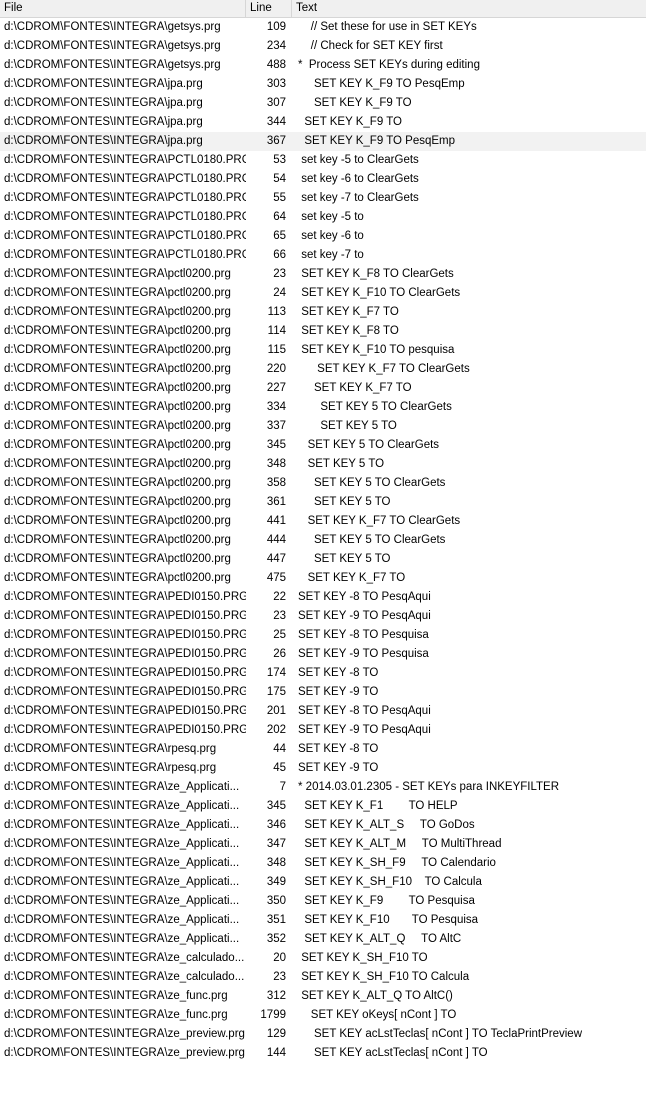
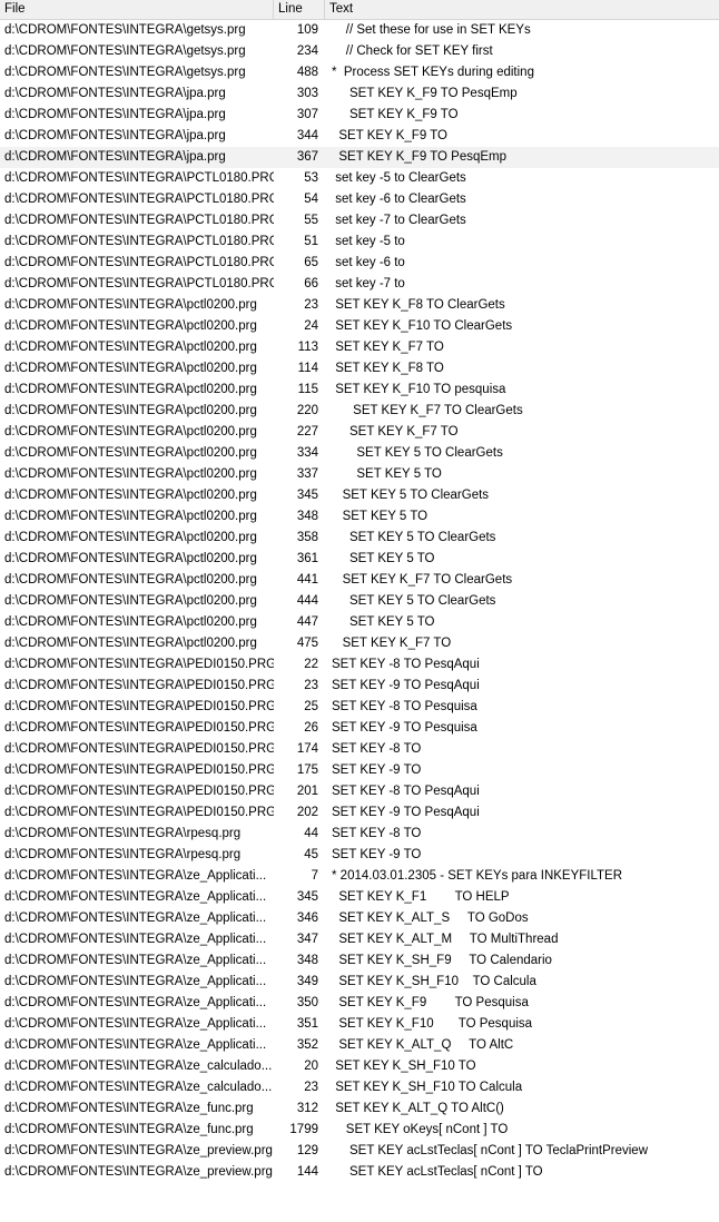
  File
  Line
  Text
  d:\CDROM\FONTES\INTEGRA\getsys.prg
  109
  // Set these for use in SET KEYs
  d:\CDROM\FONTES\INTEGRA\getsys.prg
  234
  // Check for SET KEY first
  d:\CDROM\FONTES\INTEGRA\getsys.prg
  488
  * Process SET KEYs during editing
  d:\CDROM\FONTES\INTEGRA\jpa.prg
  303
  SET KEY K_F9 TO PesqEmp
  d:\CDROM\FONTES\INTEGRA\jpa.prg
  307
  SET KEY K_F9 TO
  d:\CDROM\FONTES\INTEGRA\jpa.prg
  344
  SET KEY K_F9 TO
  d:\CDROM\FONTES\INTEGRA\jpa.prg
  367
  SET KEY K_F9 TO PesqEmp
  d:\CDROM\FONTES\INTEGRA\PCTL0180.PR
  53
  set key -5 to ClearGets
  d:\CDROM\FONTES\INTEGRA\PCTL0180.PR
  54
  set key -6 to ClearGets
  d:\CDROM\FONTES\INTEGRA\PCTL0180.PR
  55
  set key -7 to ClearGets
  d:\CDROM\FONTES\INTEGRA\PCTL0180.PR
- 64
+ 51
  set key -5 to
  d:\CDROM\FONTES\INTEGRA\PCTL0180.PR
  65
  set key -6 to
  d:\CDROM\FONTES\INTEGRA\PCTL0180.PR
  66
  set key -7 to
  d:\CDROM\FONTES\INTEGRA\pctl0200.prg
  23
  SET KEY K_F8 TO ClearGets
  d:\CDROM\FONTES\INTEGRA\pctl0200.prg
  24
  SET KEY K_F10 TO ClearGets
  d:\CDROM\FONTES\INTEGRA\pctl0200.prg
  113
  SET KEY K_F7 TO
  d:\CDROM\FONTES\INTEGRA\pctl0200.prg
  114
  SET KEY K_F8 TO
  d:\CDROM\FONTES\INTEGRA\pctl0200.prg
  115
  SET KEY K_F10 TO pesquisa
  d:\CDROM\FONTES\INTEGRA\pctl0200.prg
  220
  SET KEY K_F7 TO ClearGets
  d:\CDROM\FONTES\INTEGRA\pctl0200.prg
  227
  SET KEY K_F7 TO
  d:\CDROM\FONTES\INTEGRA\pctl0200.prg
  334
  SET KEY 5 TO ClearGets
  d:\CDROM\FONTES\INTEGRA\pctl0200.prg
  337
  SET KEY 5 TO
  d:\CDROM\FONTES\INTEGRA\pctl0200.prg
  345
  SET KEY 5 TO ClearGets
  d:\CDROM\FONTES\INTEGRA\pctl0200.prg
  348
  SET KEY 5 TO
  d:\CDROM\FONTES\INTEGRA\pctl0200.prg
  358
  SET KEY 5 TO ClearGets
  d:\CDROM\FONTES\INTEGRA\pctl0200.prg
  361
  SET KEY 5 TO
  d:\CDROM\FONTES\INTEGRA\pctl0200.prg
  441
  SET KEY K_F7 TO ClearGets
  d:\CDROM\FONTES\INTEGRA\pctl0200.prg
  444
  SET KEY 5 TO ClearGets
  d:\CDROM\FONTES\INTEGRA\pctl0200.prg
  447
  SET KEY 5 TO
  d:\CDROM\FONTES\INTEGRA\pctl0200.prg
  475
  SET KEY K_F7 TO
  d:\CDROM\FONTES\INTEGRA\PEDI0150.PRG
  22
  SET KEY -8 TO PesqAqui
  d:\CDROM\FONTES\INTEGRA\PEDI0150.PRG
  23
  SET KEY -9 TO PesqAqui
  d:\CDROM\FONTES\INTEGRA\PEDI0150.PRG
  25
  SET KEY -8 TO Pesquisa
  d:\CDROM\FONTES\INTEGRA\PEDI0150.PRG
  26
  SET KEY -9 TO Pesquisa
  d:\CDROM\FONTES\INTEGRA\PEDI0150.PRG
  174
  SET KEY -8 TO
  d:\CDROM\FONTES\INTEGRA\PEDI0150.PRG
  175
  SET KEY -9 TO
  d:\CDROM\FONTES\INTEGRA\PEDI0150.PRG
  201
  SET KEY -8 TO PesqAqui
  d:\CDROM\FONTES\INTEGRA\PEDI0150.PRG
  202
  SET KEY -9 TO PesqAqui
  d:\CDROM\FONTES\INTEGRA\rpesq.prg
  44
  SET KEY -8 TO
  d:\CDROM\FONTES\INTEGRA\rpesq.prg
  45
  SET KEY -9 TO
  d:\CDROM\FONTES\INTEGRA\ze_Applicati...
  7
  * 2014.03.01.2305 - SET KEYs para INKEYFILTER
  d:\CDROM\FONTES\INTEGRA\ze_Applicati...
  345
  SET KEY K_F1 TO HELP
  d:\CDROM\FONTES\INTEGRA\ze_Applicati...
  346
  SET KEY K_ALT_S TO GoDos
  d:\CDROM\FONTES\INTEGRA\ze_Applicati...
  347
  SET KEY K_ALT_M TO MultiThread
  d:\CDROM\FONTES\INTEGRA\ze_Applicati...
  348
  SET KEY K_SH_F9 TO Calendario
  d:\CDROM\FONTES\INTEGRA\ze_Applicati...
  349
  SET KEY K_SH_F10 TO Calcula
  d:\CDROM\FONTES\INTEGRA\ze_Applicati...
  350
  SET KEY K_F9 TO Pesquisa
  d:\CDROM\FONTES\INTEGRA\ze_Applicati...
  351
  SET KEY K_F10 TO Pesquisa
  d:\CDROM\FONTES\INTEGRA\ze_Applicati...
  352
  SET KEY K_ALT_Q TO AltC
  d:\CDROM\FONTES\INTEGRA\ze_calculado...
  20
  SET KEY K_SH_F10 TO
  d:\CDROM\FONTES\INTEGRA\ze_calculado...
  23
  SET KEY K_SH_F10 TO Calcula
  d:\CDROM\FONTES\INTEGRA\ze_func.prg
  312
  SET KEY K_ALT_Q TO AltC()
  d:\CDROM\FONTES\INTEGRA\ze_func.prg
  1799
  SET KEY oKeys[ nCont ] TO
  d:\CDROM\FONTES\INTEGRA\ze_preview.prg
  129
  SET KEY acLstTeclas[ nCont ] TO TeclaPrintPreview
  d:\CDROM\FONTES\INTEGRA\ze_preview.prg
  144
  SET KEY acLstTeclas[ nCont ] TO
